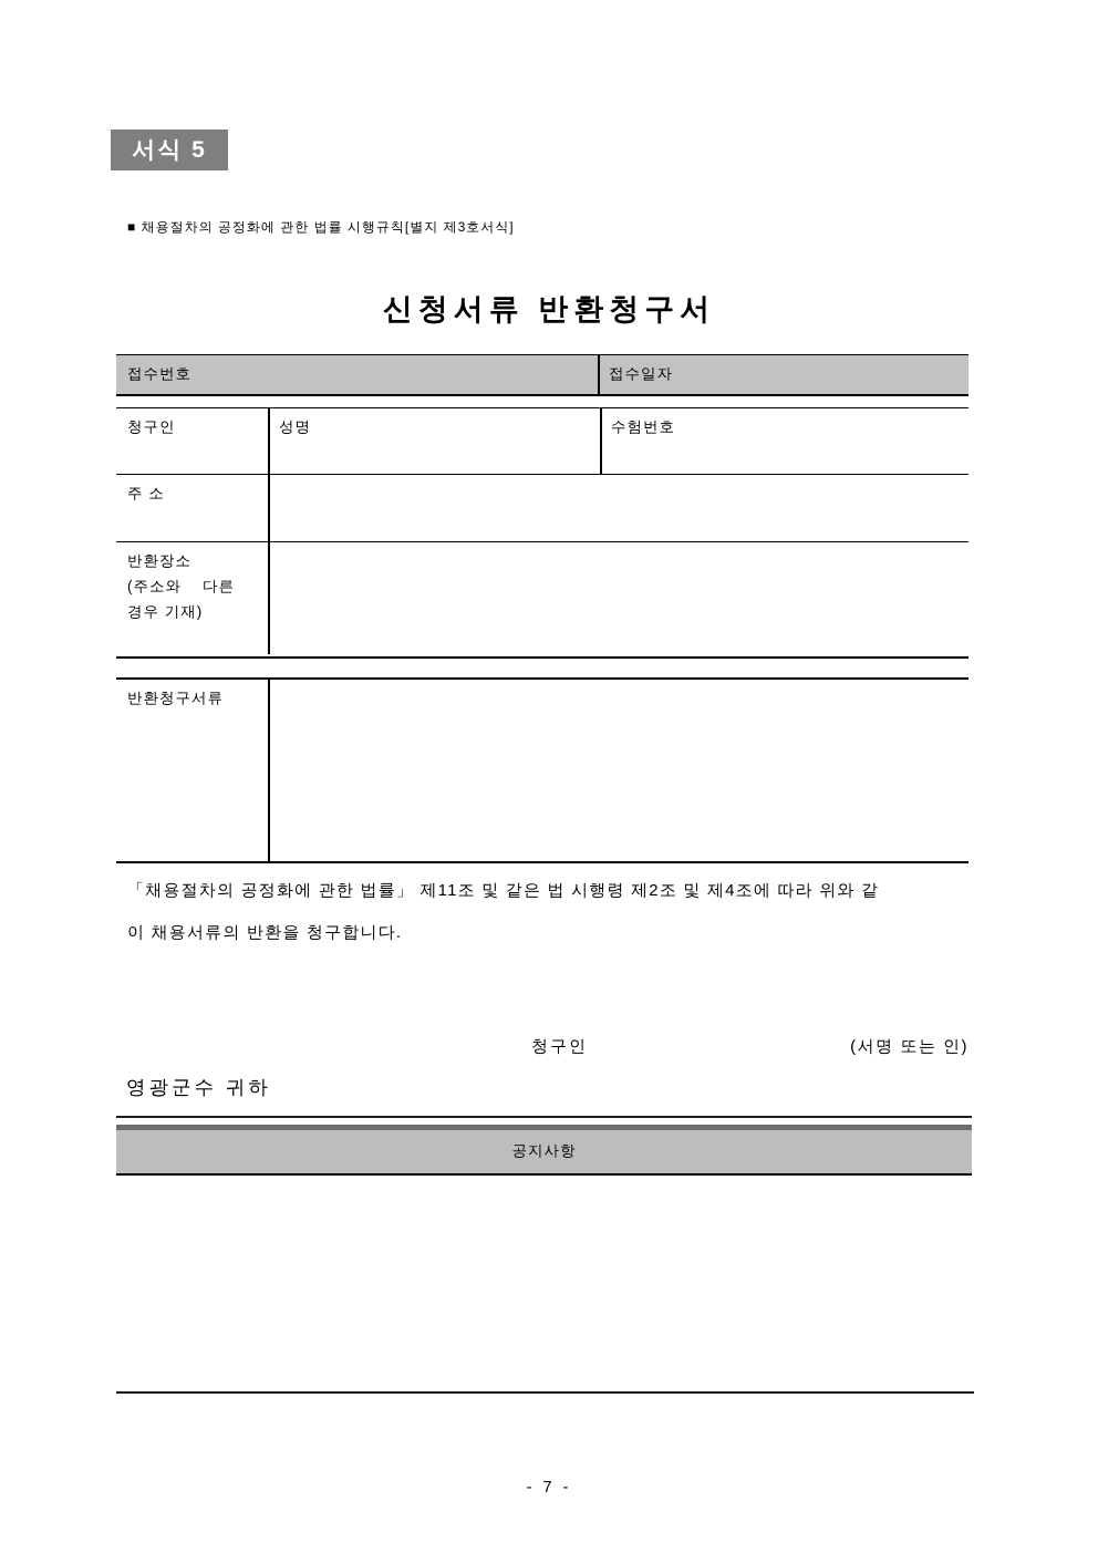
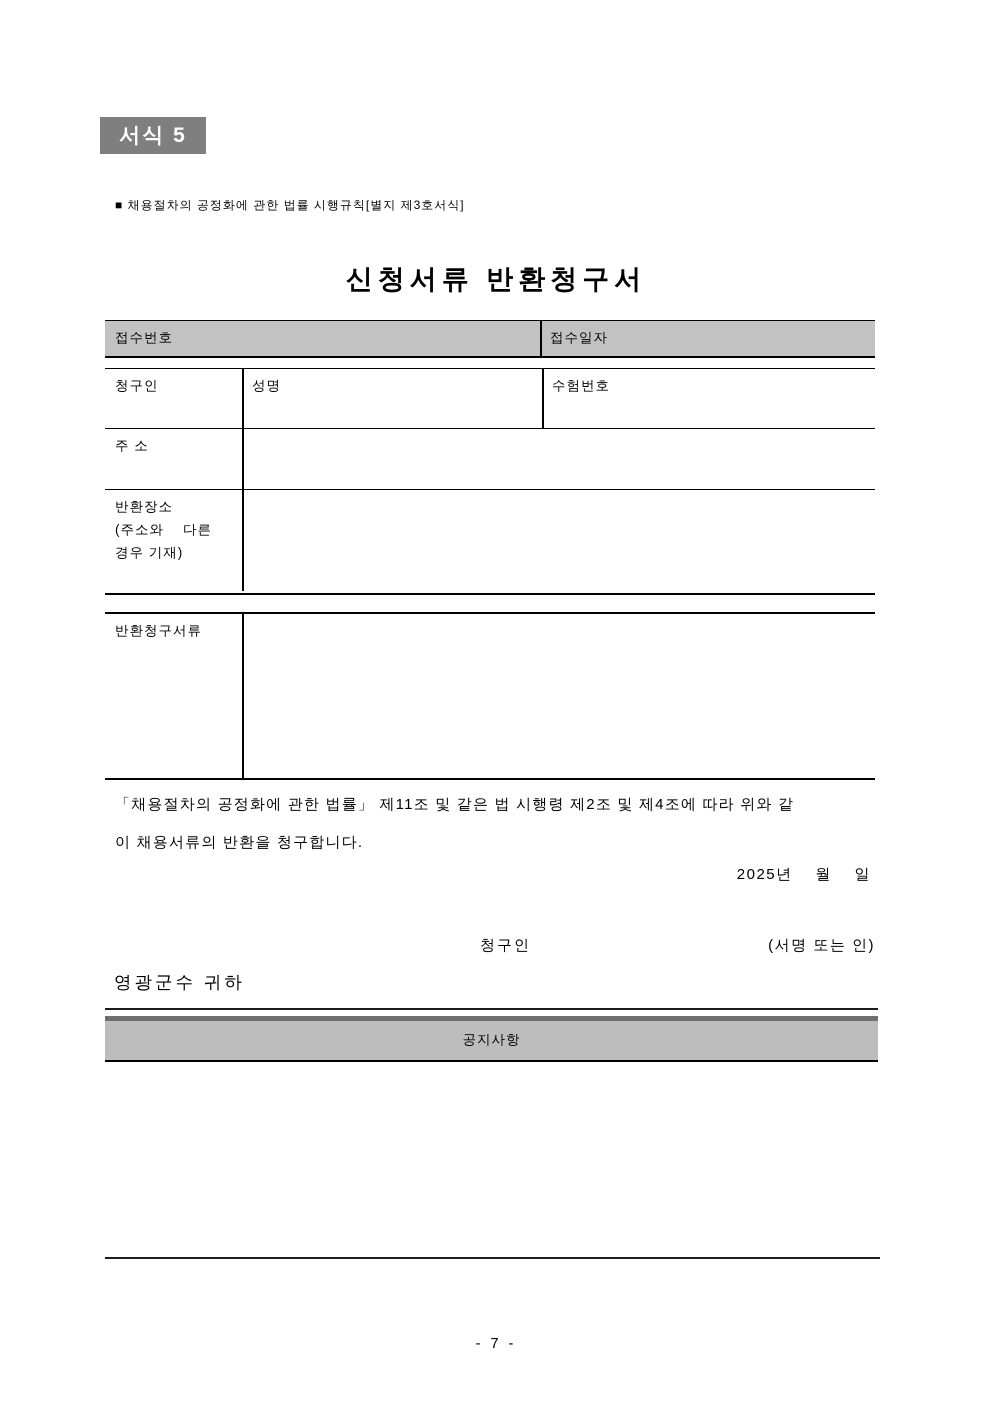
  서식 5
  ■ 채용절차의 공정화에 관한 법률 시행규칙[별지 제3호서식]
  신청서류 반환청구서
  접수번호
  접수일자
  청구인
  성명
  수험번호
  주 소
  반환장소
  (주소와 다른
  경우 기재)
  반환청구서류
  「채용절차의 공정화에 관한 법률」 제11조 및 같은 법 시행령 제2조 및 제4조에 따라 위와 같
  이 채용서류의 반환을 청구합니다.
+ 2025년 월 일
  청구인
  (서명 또는 인)
  영광군수 귀하
  공지사항
  - 7 -
